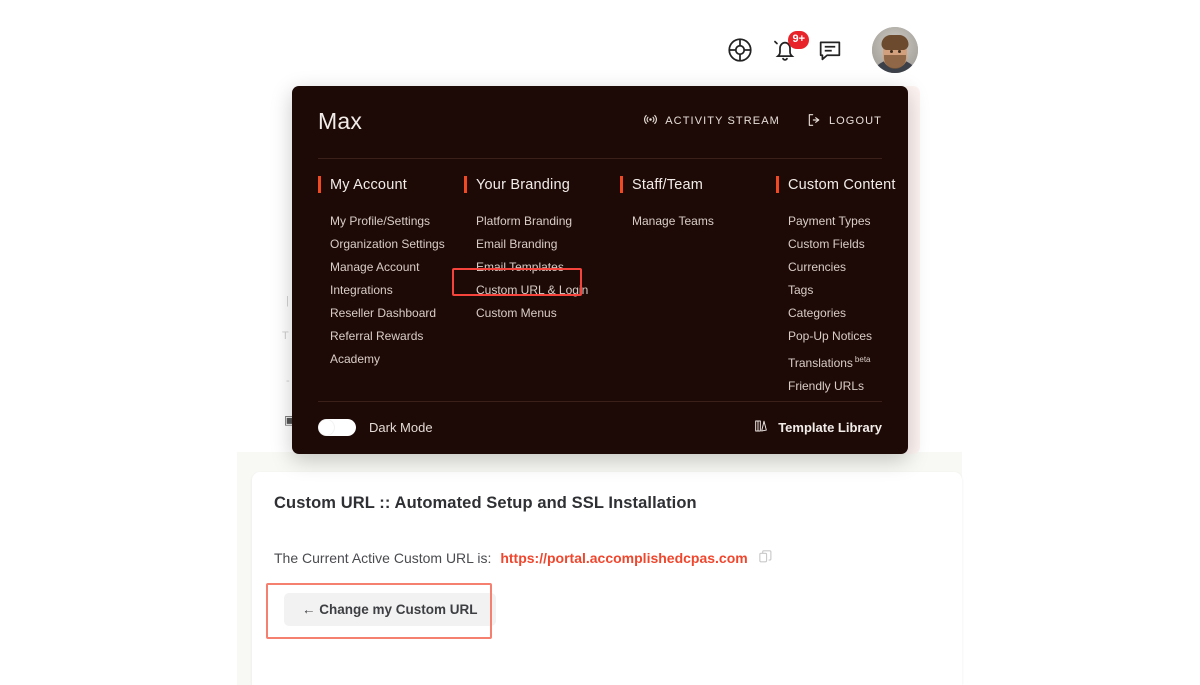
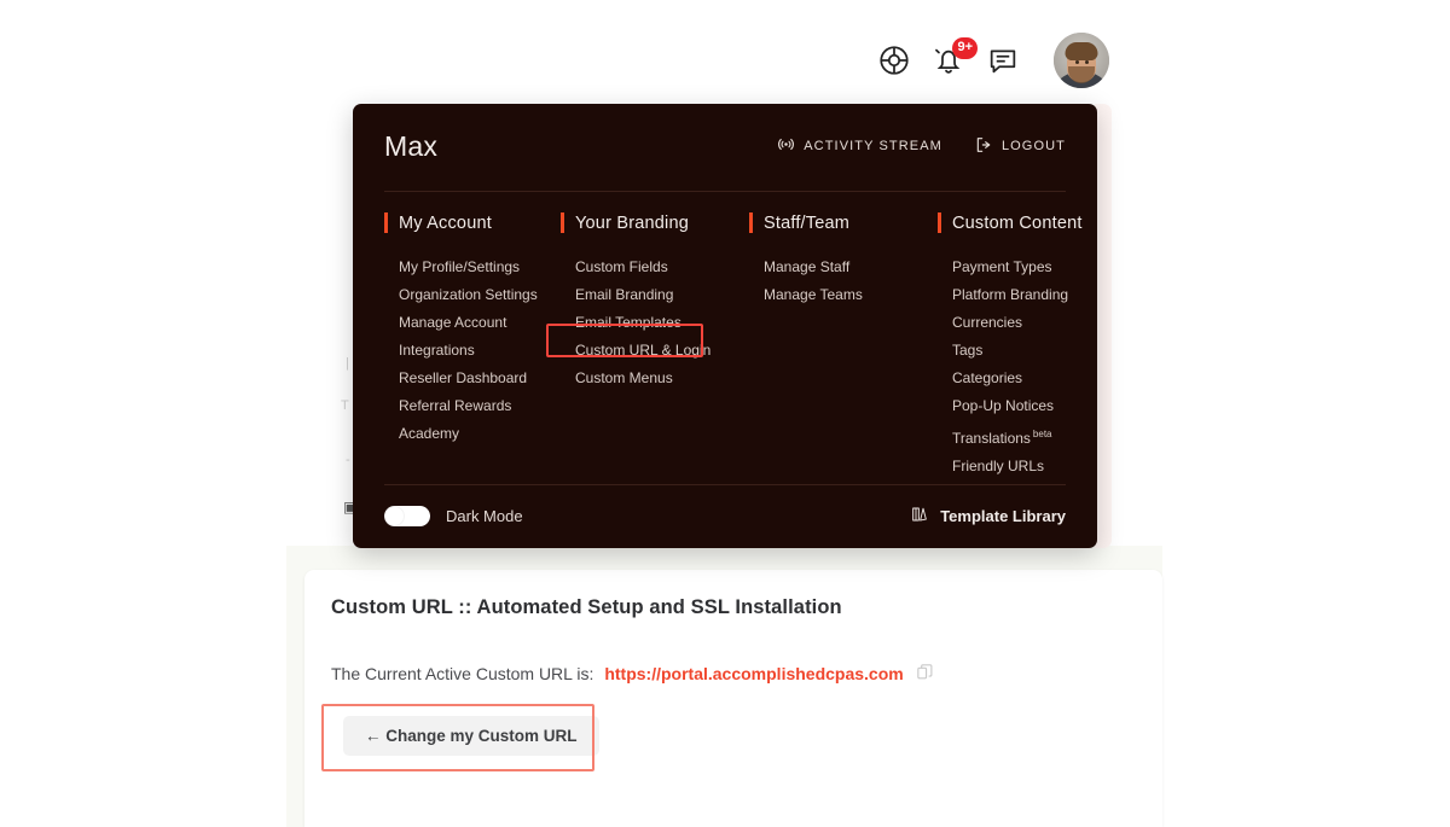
  |
  T
  -
  ▣
  9+
  Max
  ACTIVITY STREAM
  LOGOUT
  My Account
  My Profile/Settings
  Organization Settings
  Manage Account
  Integrations
  Reseller Dashboard
  Referral Rewards
  Academy
  Your Branding
- Platform Branding
+ Custom Fields
  Email Branding
  Email Templates
  Custom URL & Login
  Custom Menus
  Staff/Team
+ Manage Staff
  Manage Teams
  Custom Content
  Payment Types
- Custom Fields
+ Platform Branding
  Currencies
  Tags
  Categories
  Pop-Up Notices
  Translations beta
  Friendly URLs
  Dark Mode
  Template Library
  Custom URL :: Automated Setup and SSL Installation
  The Current Active Custom URL is:
  https://portal.accomplishedcpas.com
  ← Change my Custom URL
